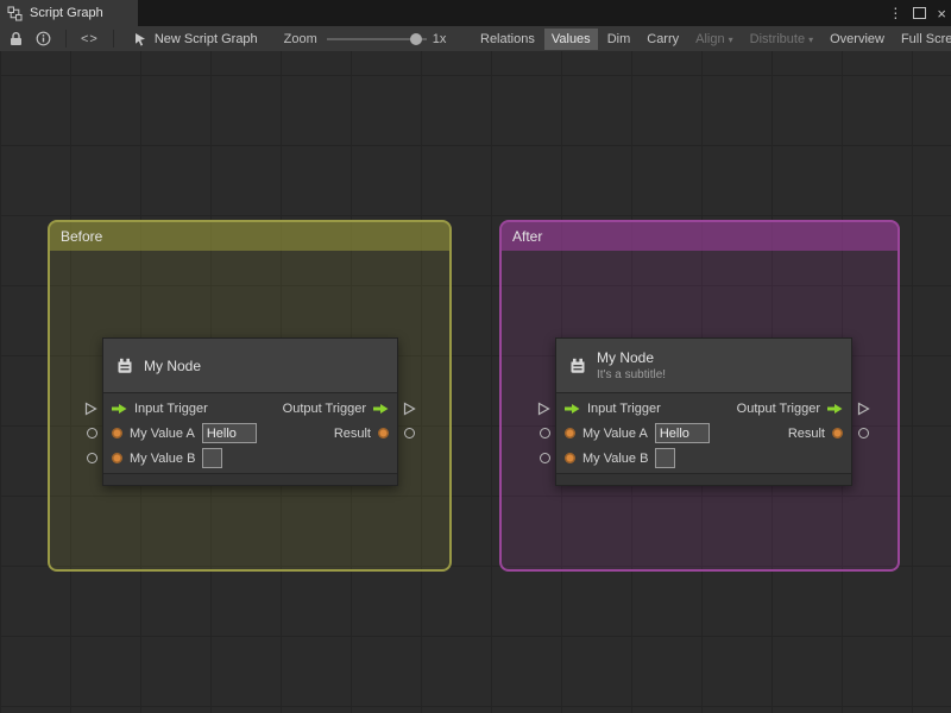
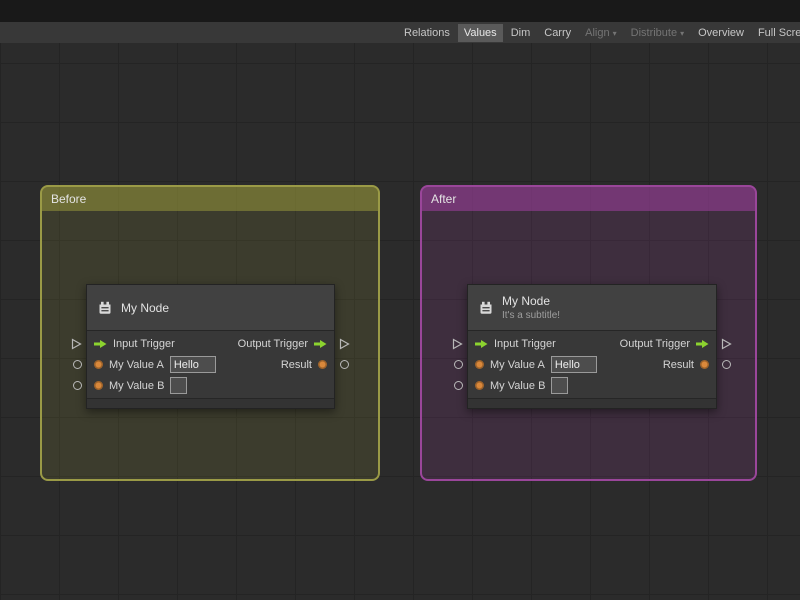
- Script Graph
- ⋮
- ×
- <>
- New Script Graph
- Zoom
- 1x
  Relations
  Values
  Dim
  Carry
  Align
  ▾
  Distribute
  ▾
  Overview
  Full Scre
  Before
  After
  My Node
  Input Trigger
  Output Trigger
  My Value A
  Hello
  Result
  My Value B
  My Node
  It's a subtitle!
  Input Trigger
  Output Trigger
  My Value A
  Hello
  Result
  My Value B
